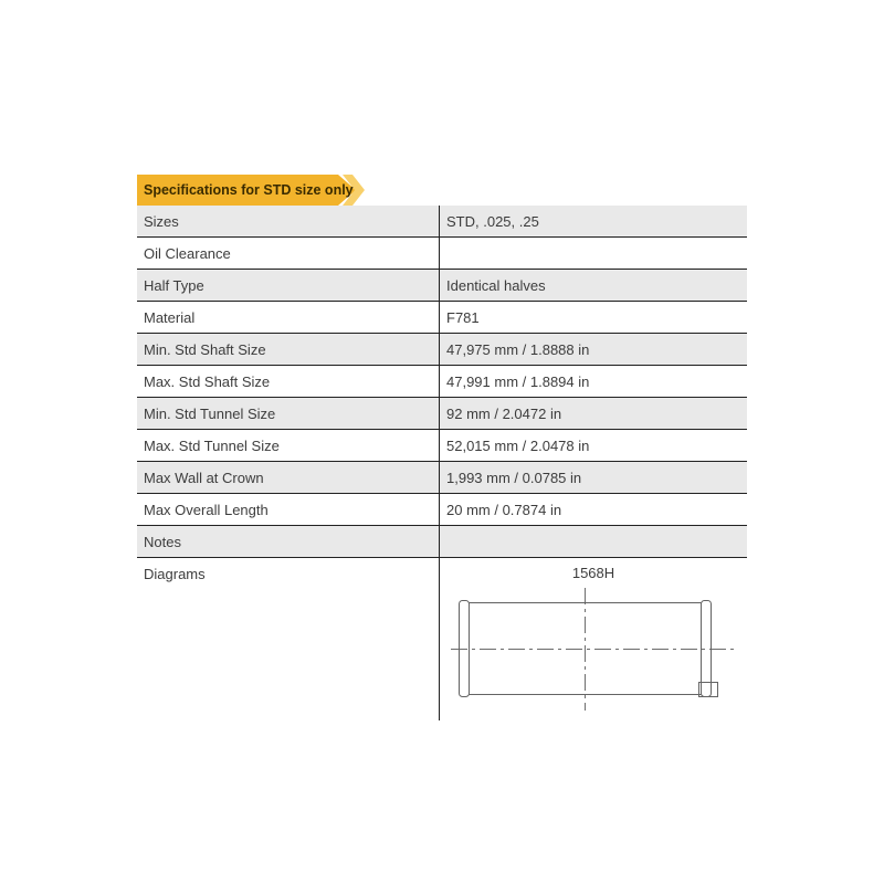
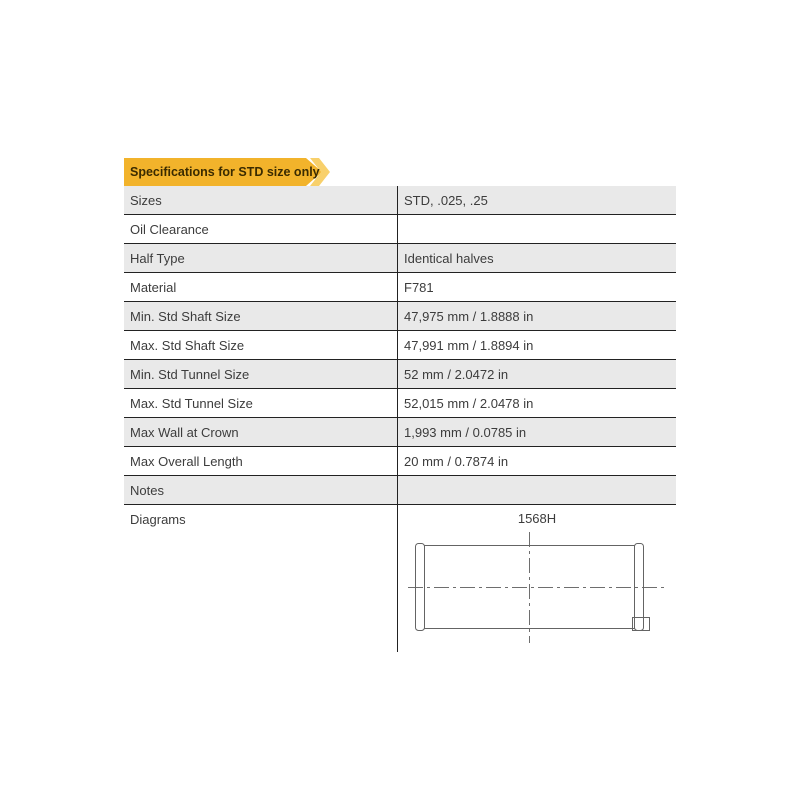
  Specifications for STD size only
  Sizes
  STD, .025, .25
  Oil Clearance
  Half Type
  Identical halves
  Material
  F781
  Min. Std Shaft Size
  47,975 mm / 1.8888 in
  Max. Std Shaft Size
  47,991 mm / 1.8894 in
  Min. Std Tunnel Size
- 92 mm / 2.0472 in
+ 52 mm / 2.0472 in
  Max. Std Tunnel Size
  52,015 mm / 2.0478 in
  Max Wall at Crown
  1,993 mm / 0.0785 in
  Max Overall Length
  20 mm / 0.7874 in
  Notes
  Diagrams
  1568H
